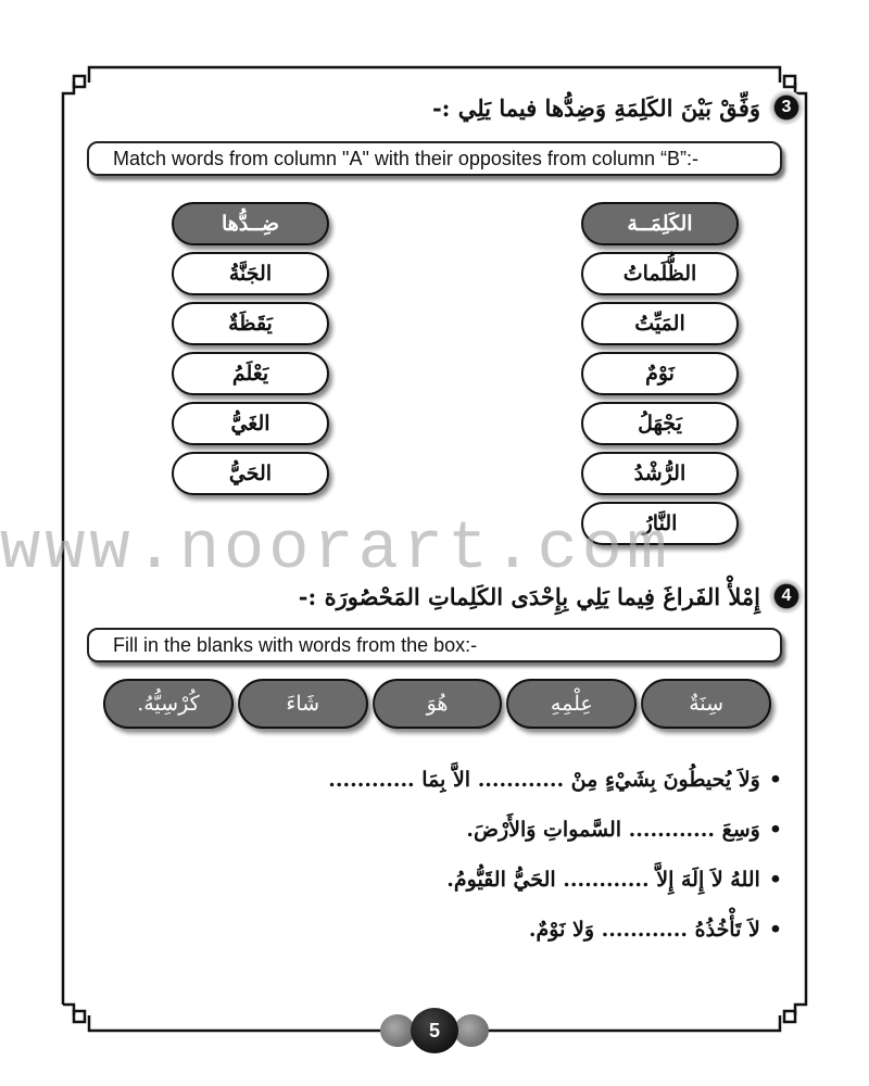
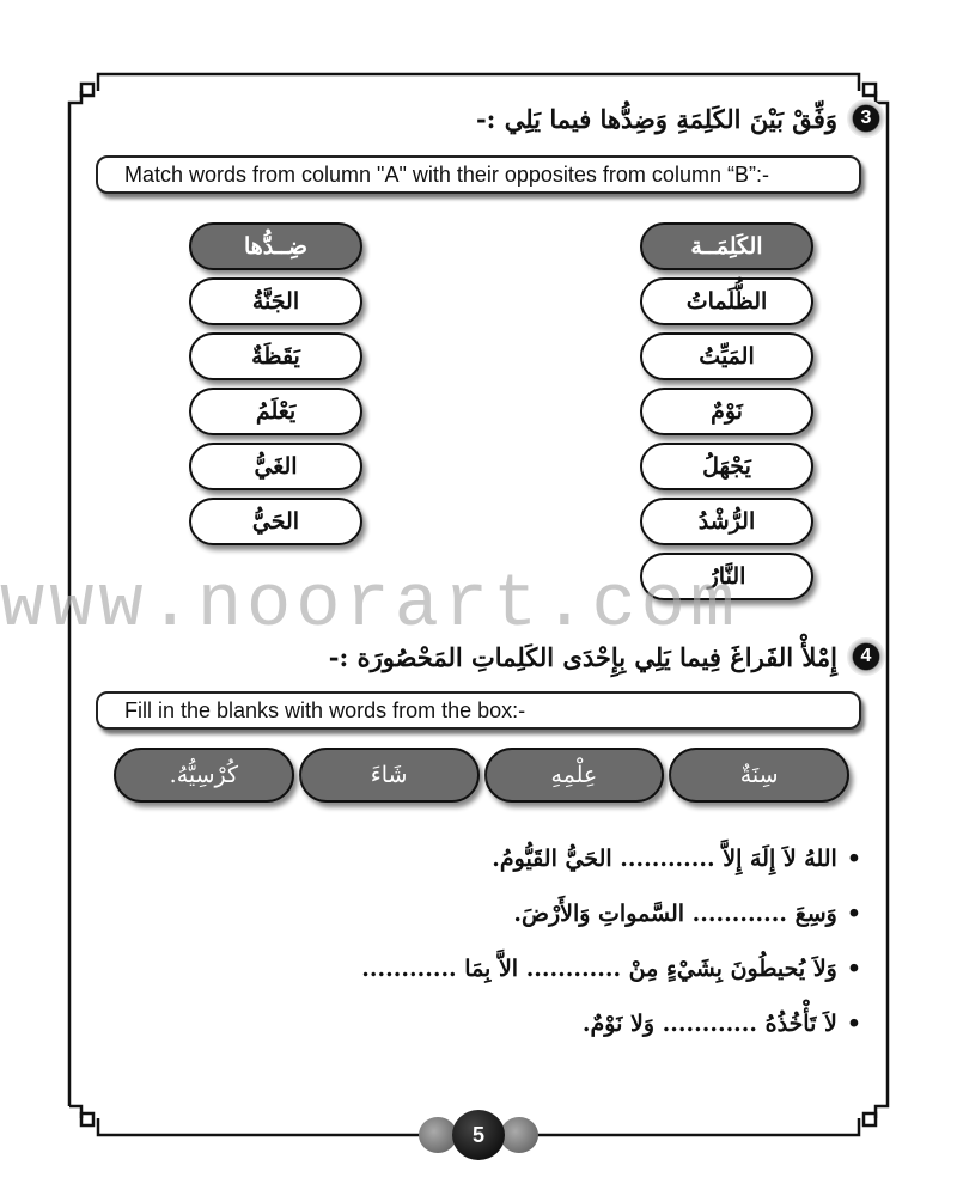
  3
  وَفِّقْ بَيْنَ الكَلِمَةِ وَضِدُّها فيما يَلِي :-
  Match words from column "A" with their opposites from column “B”:-
  الكَلِمَــة
  الظُّلَماتُ
  المَيِّتُ
  نَوْمٌ
  يَجْهَلُ
  الرُّشْدُ
  النَّارُ
  ضِــدُّها
  الجَنَّةُ
  يَقَظَةٌ
  يَعْلَمُ
  الغَيُّ
  الحَيُّ
  www.noorart.com
  4
  إِمْلأْ الفَراغَ فِيما يَلِي بِإِحْدَى الكَلِماتِ المَحْصُورَة :-
  Fill in the blanks with words from the box:-
  سِنَةٌ
  عِلْمِهِ
- هُوَ
  شَاءَ
  كُرْسِيُّهُ.
- •وَلاَ يُحيطُونَ بِشَيْءٍ مِنْ ............ الاَّ بِمَا ............
+ •اللهُ لاَ إِلَهَ إِلاَّ ............ الحَيُّ القَيُّومُ.
  •وَسِعَ ............ السَّمواتِ وَالأَرْضَ.
- •اللهُ لاَ إِلَهَ إِلاَّ ............ الحَيُّ القَيُّومُ.
+ •وَلاَ يُحيطُونَ بِشَيْءٍ مِنْ ............ الاَّ بِمَا ............
  •لاَ تَأْخُذُهُ ............ وَلا نَوْمٌ.
  5
